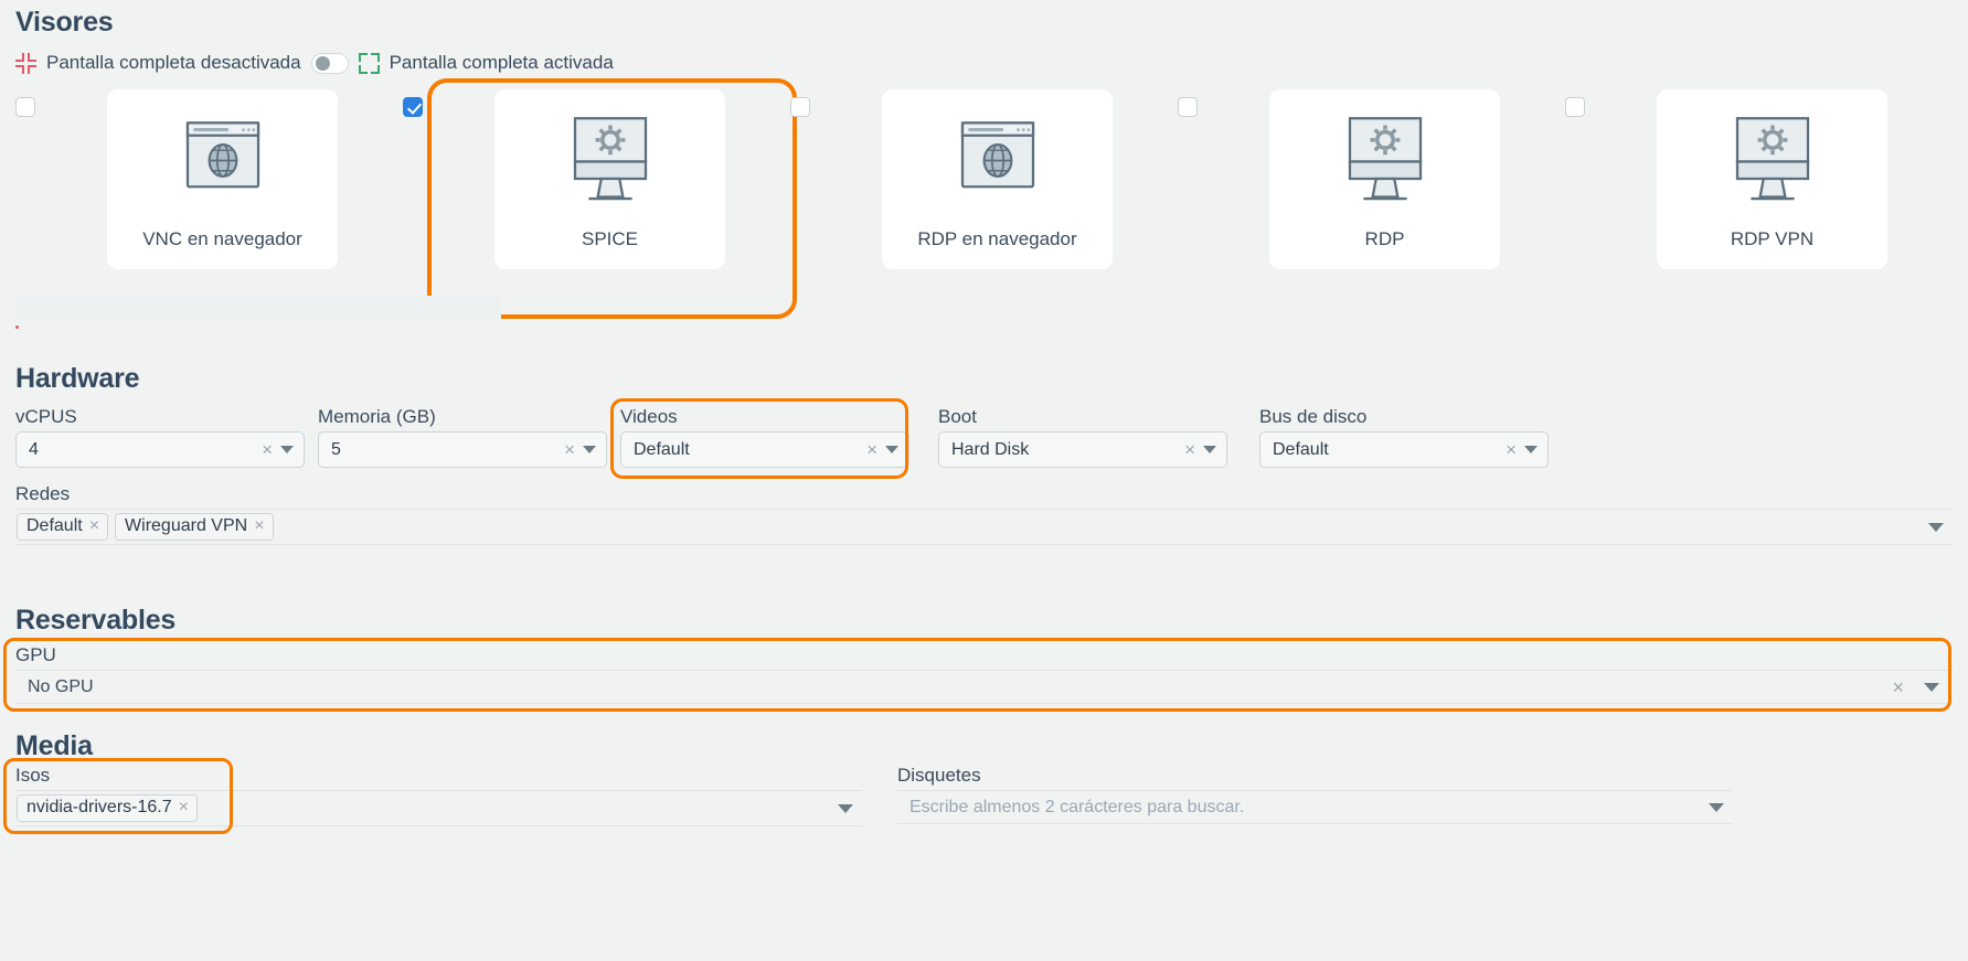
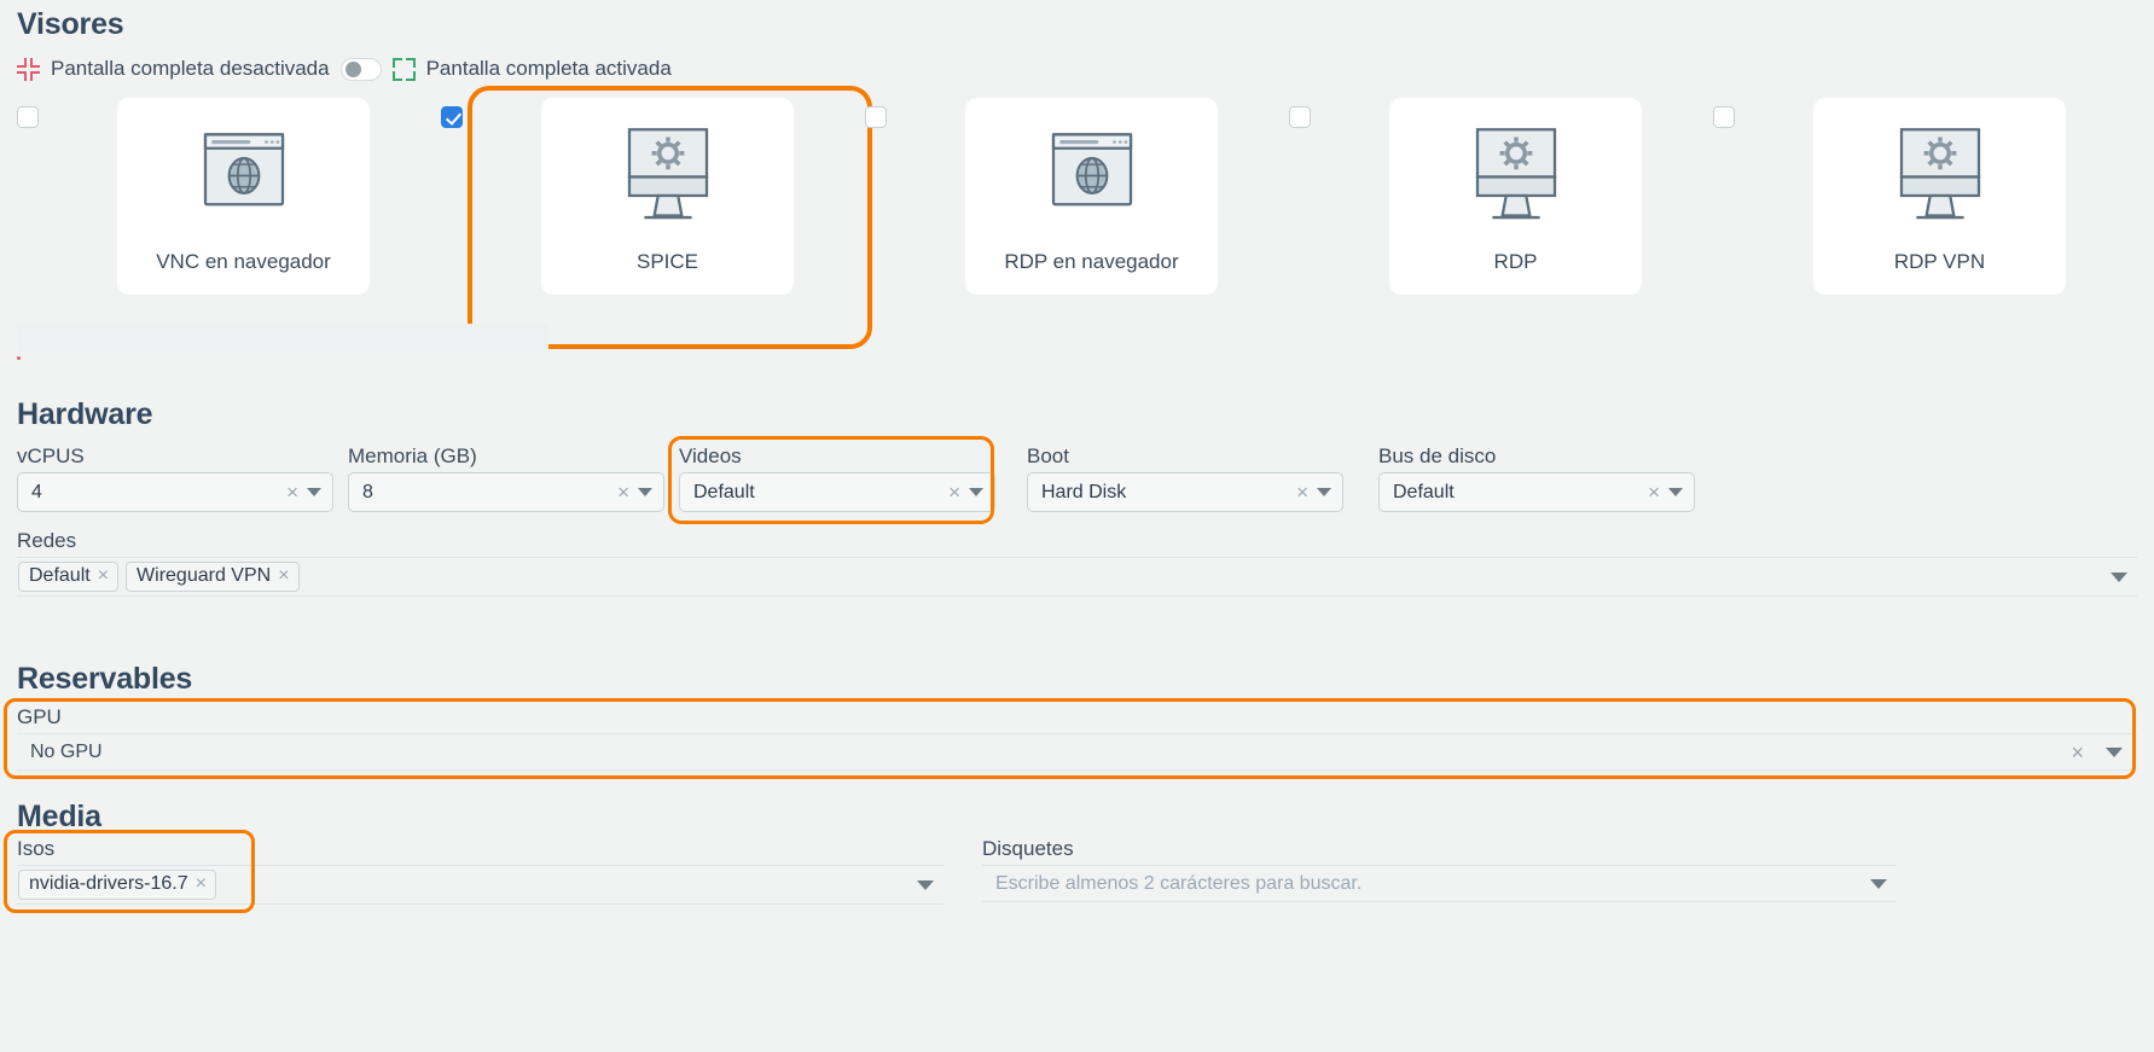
  Visores
  Pantalla completa desactivada
  Pantalla completa activada
  VNC en navegador
  SPICE
  RDP en navegador
  RDP
  RDP VPN
  Hardware
  vCPUS
  4
  ×
  Memoria (GB)
- 5
+ 8
  ×
  Videos
  Default
  ×
  Boot
  Hard Disk
  ×
  Bus de disco
  Default
  ×
  Redes
  Default
  ×
  Wireguard VPN
  ×
  Reservables
  GPU
  No GPU
  ×
  Media
  Isos
  nvidia-drivers-16.7
  ×
  Disquetes
  Escribe almenos 2 carácteres para buscar.
